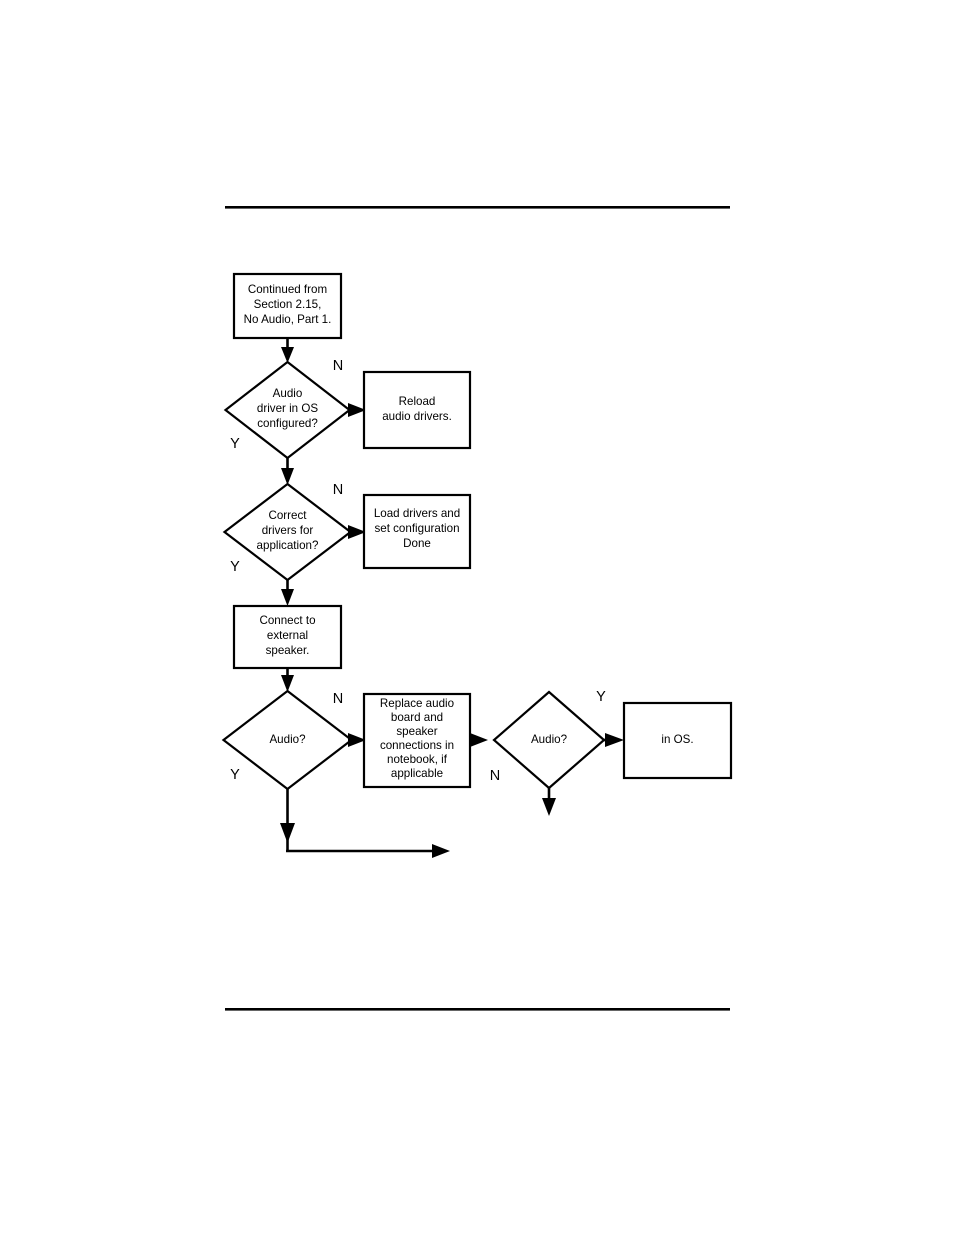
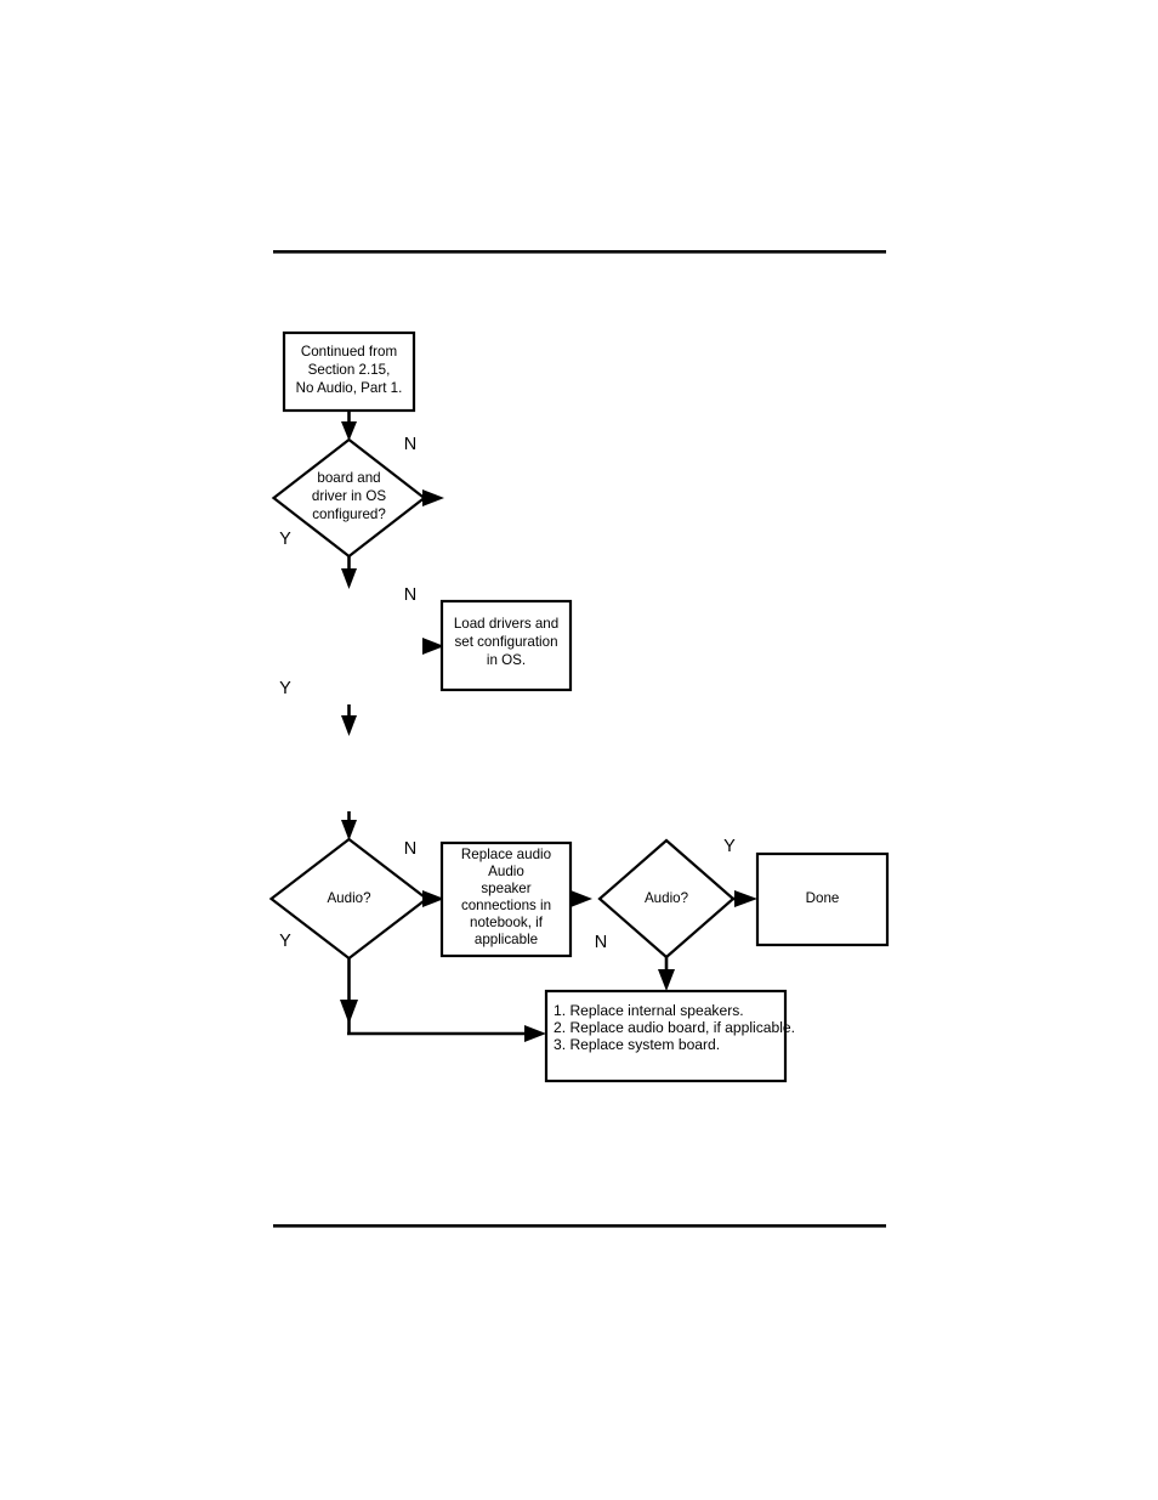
  Continued from
  Section 2.15,
  No Audio, Part 1.
- Audio
+ board and
  driver in OS
  configured?
  N
  Y
- Reload
- audio drivers.
- Correct
- drivers for
- application?
  N
  Y
  Load drivers and
  set configuration
- Done
+ in OS.
- Connect to
- external
- speaker.
  Audio?
  N
  Y
  Replace audio
- board and
+ Audio
  speaker
  connections in
  notebook, if
  applicable
  Audio?
  Y
  N
- in OS.
+ Done
+ 1. Replace internal speakers.
+ 2. Replace audio board, if applicable.
+ 3. Replace system board.
